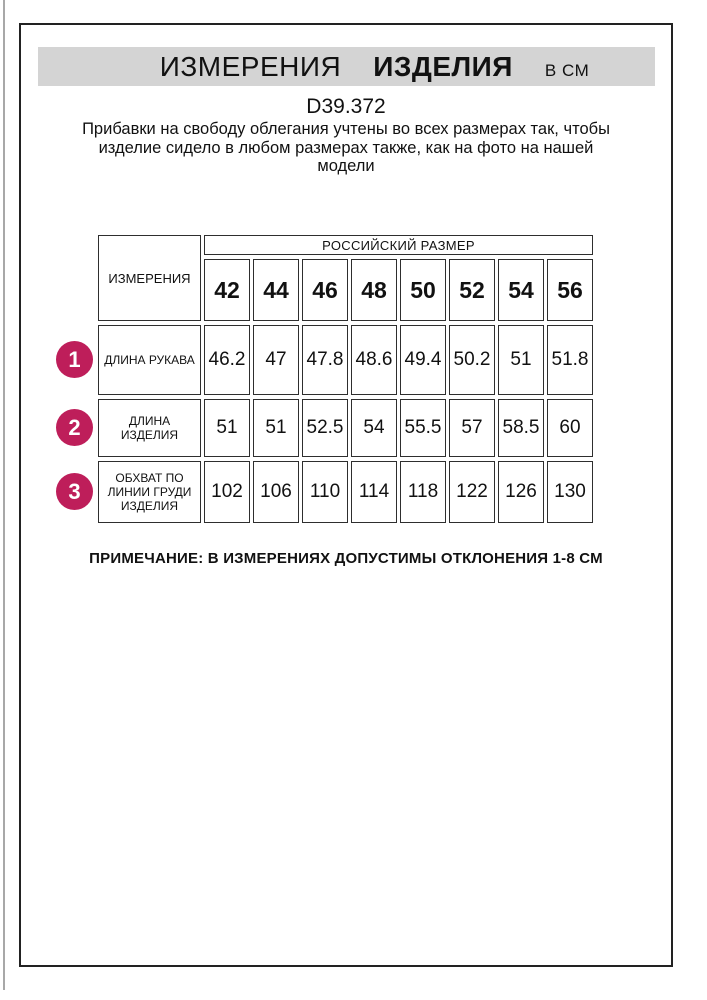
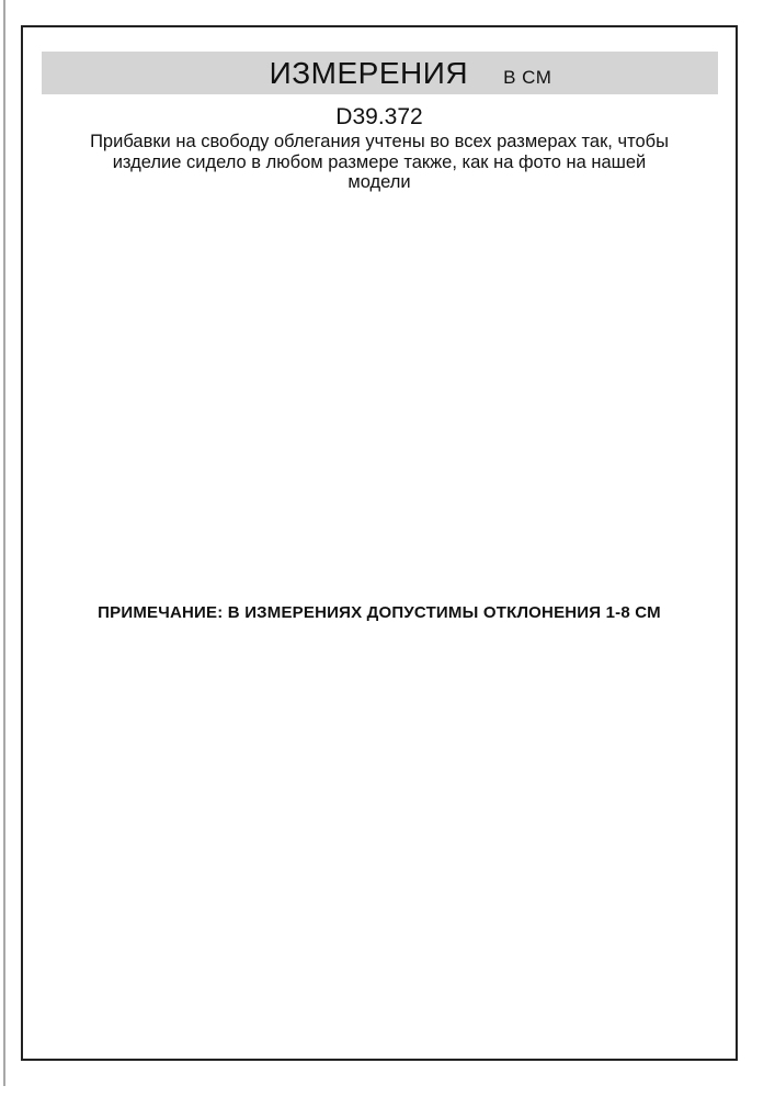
  ИЗМЕРЕНИЯ
- ИЗДЕЛИЯ
  В СМ
  D39.372
- Прибавки на свободу облегания учтены во всех размерах так, чтобы изделие сидело в любом размерах также, как на фото на нашей модели
+ Прибавки на свободу облегания учтены во всех размерах так, чтобы изделие сидело в любом размере также, как на фото на нашей модели
- 1
- 2
- 3
- ИЗМЕРЕНИЯ	РОССИЙСКИЙ РАЗМЕР
- 42	44	46	48	50	52	54	56
- ДЛИНА РУКАВА	46.2	47	47.8	48.6	49.4	50.2	51	51.8
- ДЛИНА ИЗДЕЛИЯ	51	51	52.5	54	55.5	57	58.5	60
- ОБХВАТ ПО ЛИНИИ ГРУДИ ИЗДЕЛИЯ	102	106	110	114	118	122	126	130
  ПРИМЕЧАНИЕ: В ИЗМЕРЕНИЯХ ДОПУСТИМЫ ОТКЛОНЕНИЯ 1-8 СМ
